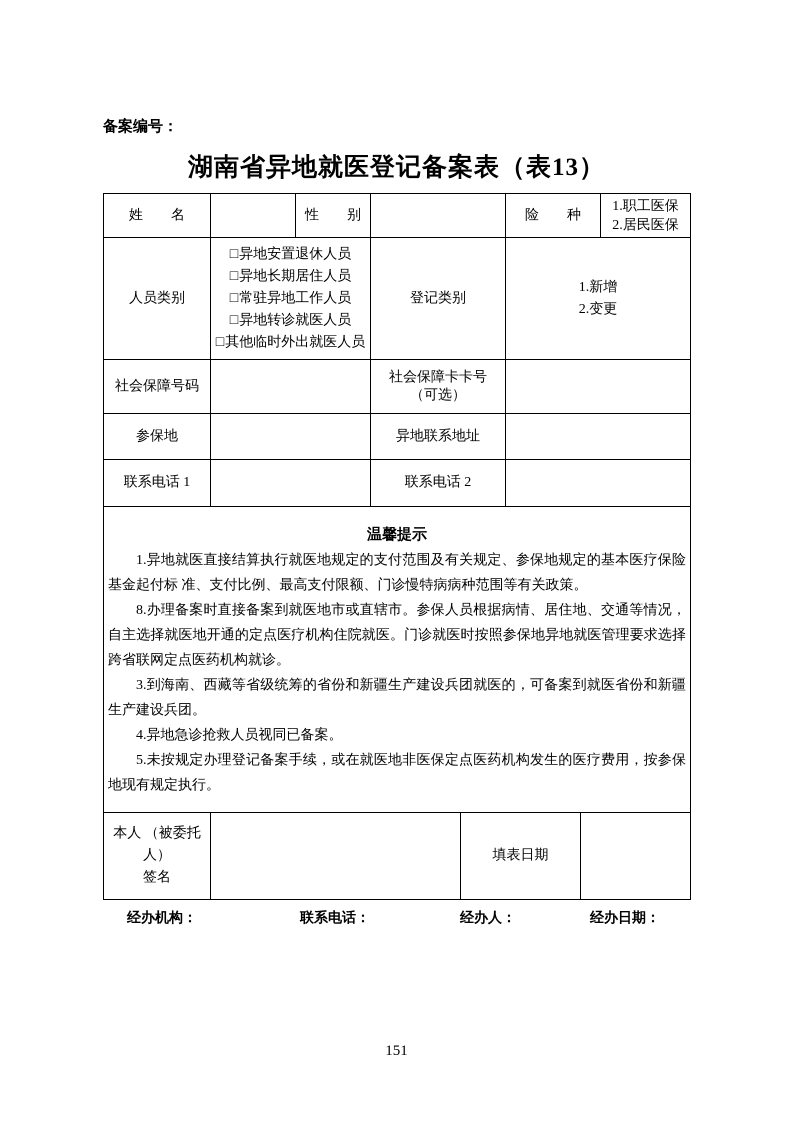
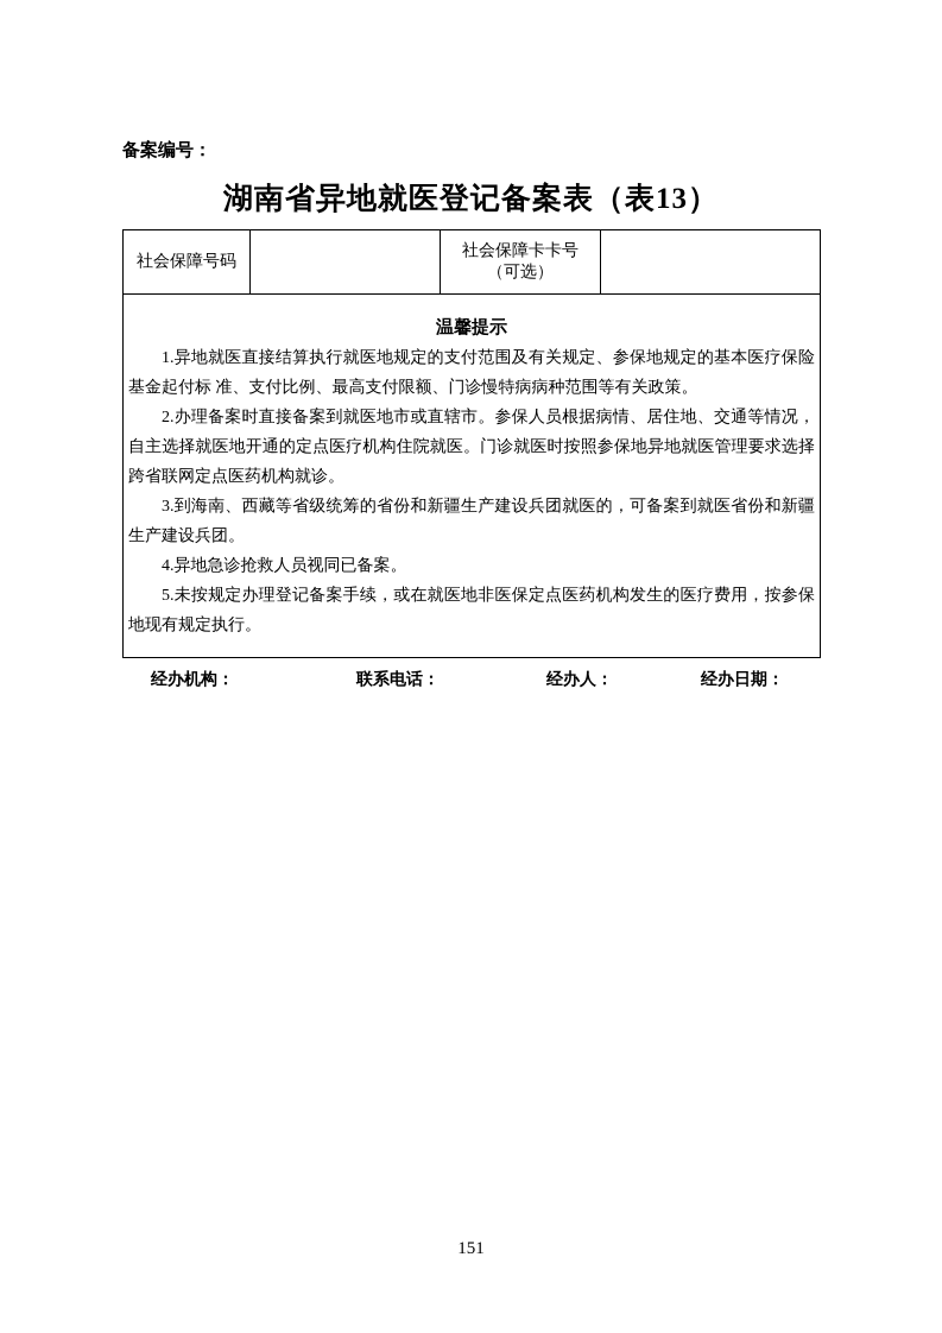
  备案编号：
  湖南省异地就医登记备案表（表13）
- 姓 名		性 别		险 种	1.职工医保 2.居民医保
- 人员类别	□异地安置退休人员 □异地长期居住人员 □常驻异地工作人员 □异地转诊就医人员 □其他临时外出就医人员	登记类别	1.新增 2.变更
  社会保障号码		社会保障卡卡号 （可选）
- 参保地		异地联系地址
- 联系电话 1		联系电话 2
- 温馨提示 1.异地就医直接结算执行就医地规定的支付范围及有关规定、参保地规定的基本医疗保险基金起付标 准、支付比例、最高支付限额、门诊慢特病病种范围等有关政策。 8.办理备案时直接备案到就医地市或直辖市。参保人员根据病情、居住地、交通等情况，自主选择就医地开通的定点医疗机构住院就医。门诊就医时按照参保地异地就医管理要求选择跨省联网定点医药机构就诊。 3.到海南、西藏等省级统筹的省份和新疆生产建设兵团就医的，可备案到就医省份和新疆生产建设兵团。 4.异地急诊抢救人员视同已备案。 5.未按规定办理登记备案手续，或在就医地非医保定点医药机构发生的医疗费用，按参保地现有规定执行。
+ 温馨提示 1.异地就医直接结算执行就医地规定的支付范围及有关规定、参保地规定的基本医疗保险基金起付标 准、支付比例、最高支付限额、门诊慢特病病种范围等有关政策。 2.办理备案时直接备案到就医地市或直辖市。参保人员根据病情、居住地、交通等情况，自主选择就医地开通的定点医疗机构住院就医。门诊就医时按照参保地异地就医管理要求选择跨省联网定点医药机构就诊。 3.到海南、西藏等省级统筹的省份和新疆生产建设兵团就医的，可备案到就医省份和新疆生产建设兵团。 4.异地急诊抢救人员视同已备案。 5.未按规定办理登记备案手续，或在就医地非医保定点医药机构发生的医疗费用，按参保地现有规定执行。
- 本人 （被委托人） 签名		填表日期
  经办机构：
  联系电话：
  经办人：
  经办日期：
  151
